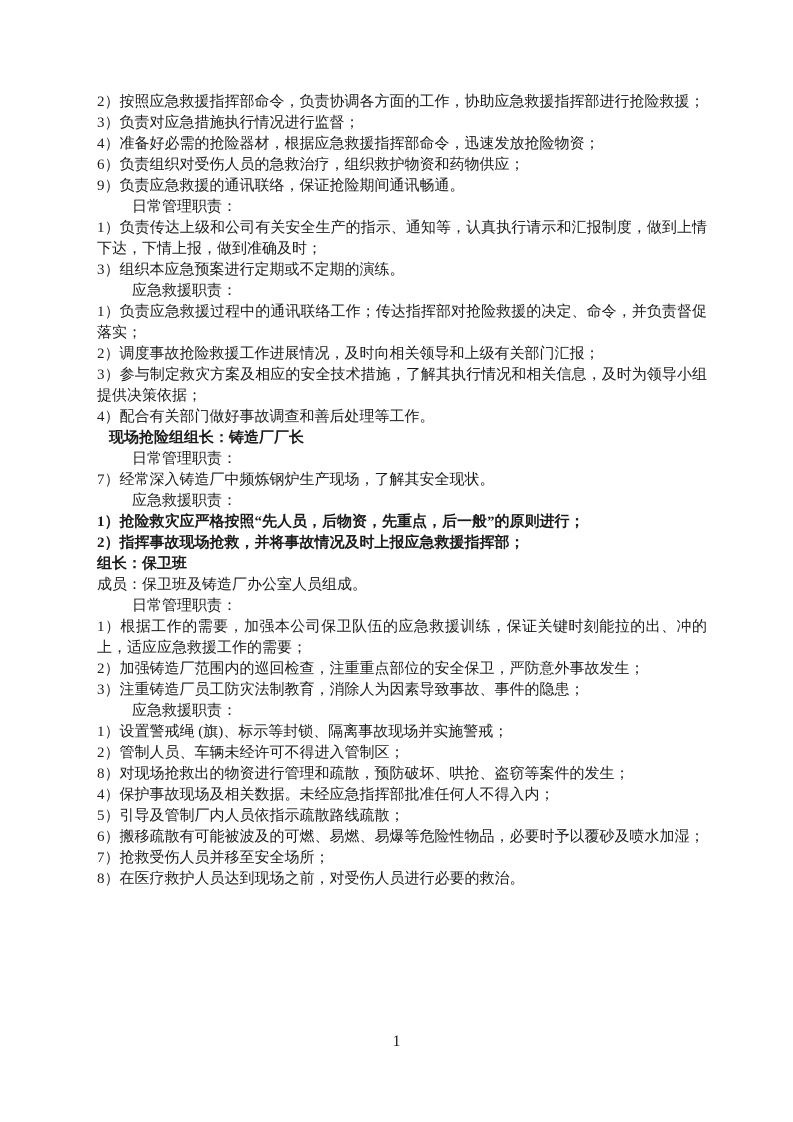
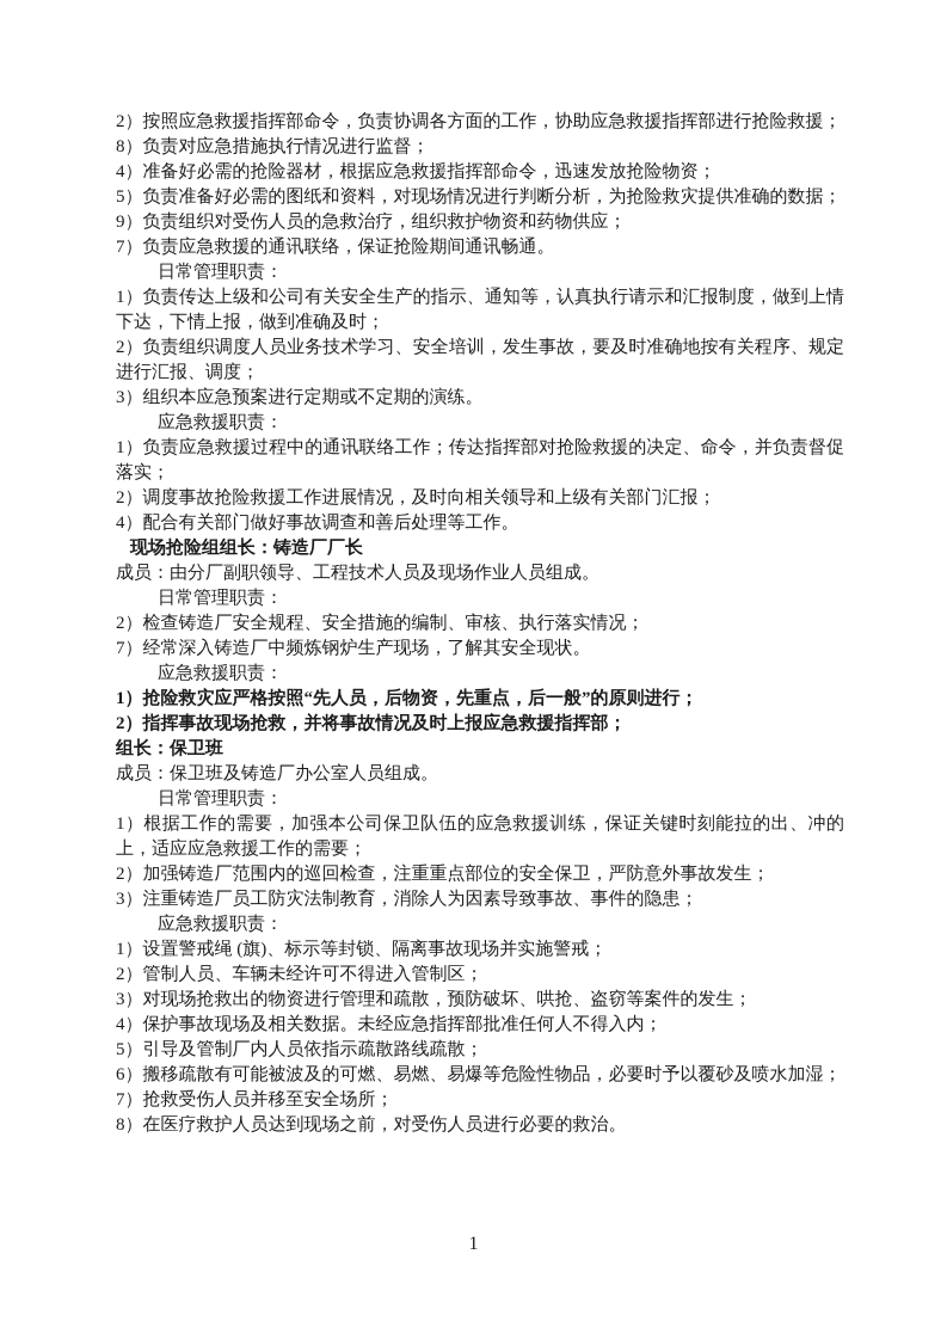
  2）按照应急救援指挥部命令，负责协调各方面的工作，协助应急救援指挥部进行抢险救援；
- 3）负责对应急措施执行情况进行监督；
+ 8）负责对应急措施执行情况进行监督；
  4）准备好必需的抢险器材，根据应急救援指挥部命令，迅速发放抢险物资；
+ 5）负责准备好必需的图纸和资料，对现场情况进行判断分析，为抢险救灾提供准确的数据；
- 6）负责组织对受伤人员的急救治疗，组织救护物资和药物供应；
+ 9）负责组织对受伤人员的急救治疗，组织救护物资和药物供应；
- 9）负责应急救援的通讯联络，保证抢险期间通讯畅通。
+ 7）负责应急救援的通讯联络，保证抢险期间通讯畅通。
  日常管理职责：
  1）负责传达上级和公司有关安全生产的指示、通知等，认真执行请示和汇报制度，做到上情下达，下情上报，做到准确及时；
+ 2）负责组织调度人员业务技术学习、安全培训，发生事故，要及时准确地按有关程序、规定进行汇报、调度；
  3）组织本应急预案进行定期或不定期的演练。
  应急救援职责：
  1）负责应急救援过程中的通讯联络工作；传达指挥部对抢险救援的决定、命令，并负责督促落实；
  2）调度事故抢险救援工作进展情况，及时向相关领导和上级有关部门汇报；
- 3）参与制定救灾方案及相应的安全技术措施，了解其执行情况和相关信息，及时为领导小组提供决策依据；
  4）配合有关部门做好事故调查和善后处理等工作。
  现场抢险组组长：铸造厂厂长
+ 成员：由分厂副职领导、工程技术人员及现场作业人员组成。
  日常管理职责：
+ 2）检查铸造厂安全规程、安全措施的编制、审核、执行落实情况；
  7）经常深入铸造厂中频炼钢炉生产现场，了解其安全现状。
  应急救援职责：
  1）抢险救灾应严格按照“先人员，后物资，先重点，后一般”的原则进行；
  2）指挥事故现场抢救，并将事故情况及时上报应急救援指挥部；
  组长：保卫班
  成员：保卫班及铸造厂办公室人员组成。
  日常管理职责：
  1）根据工作的需要，加强本公司保卫队伍的应急救援训练，保证关键时刻能拉的出、冲的上，适应应急救援工作的需要；
  2）加强铸造厂范围内的巡回检查，注重重点部位的安全保卫，严防意外事故发生；
  3）注重铸造厂员工防灾法制教育，消除人为因素导致事故、事件的隐患；
  应急救援职责：
  1）设置警戒绳 (旗)、标示等封锁、隔离事故现场并实施警戒；
  2）管制人员、车辆未经许可不得进入管制区；
- 8）对现场抢救出的物资进行管理和疏散，预防破坏、哄抢、盗窃等案件的发生；
+ 3）对现场抢救出的物资进行管理和疏散，预防破坏、哄抢、盗窃等案件的发生；
  4）保护事故现场及相关数据。未经应急指挥部批准任何人不得入内；
  5）引导及管制厂内人员依指示疏散路线疏散；
  6）搬移疏散有可能被波及的可燃、易燃、易爆等危险性物品，必要时予以覆砂及喷水加湿；
  7）抢救受伤人员并移至安全场所；
  8）在医疗救护人员达到现场之前，对受伤人员进行必要的救治。
  1
